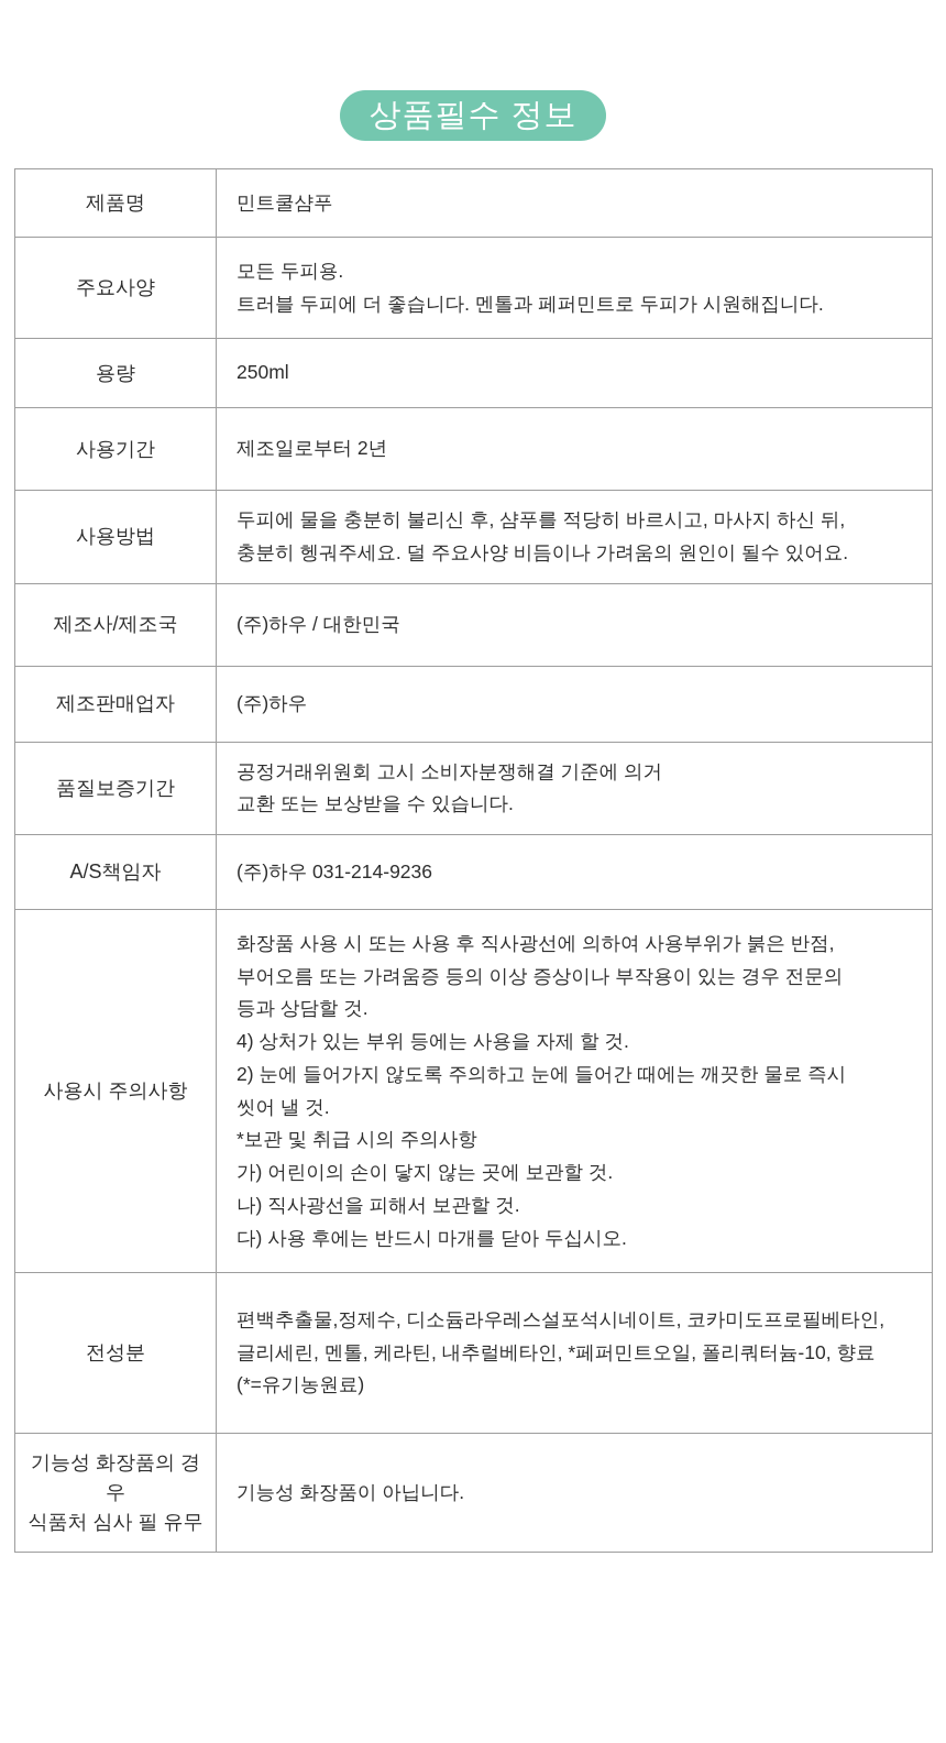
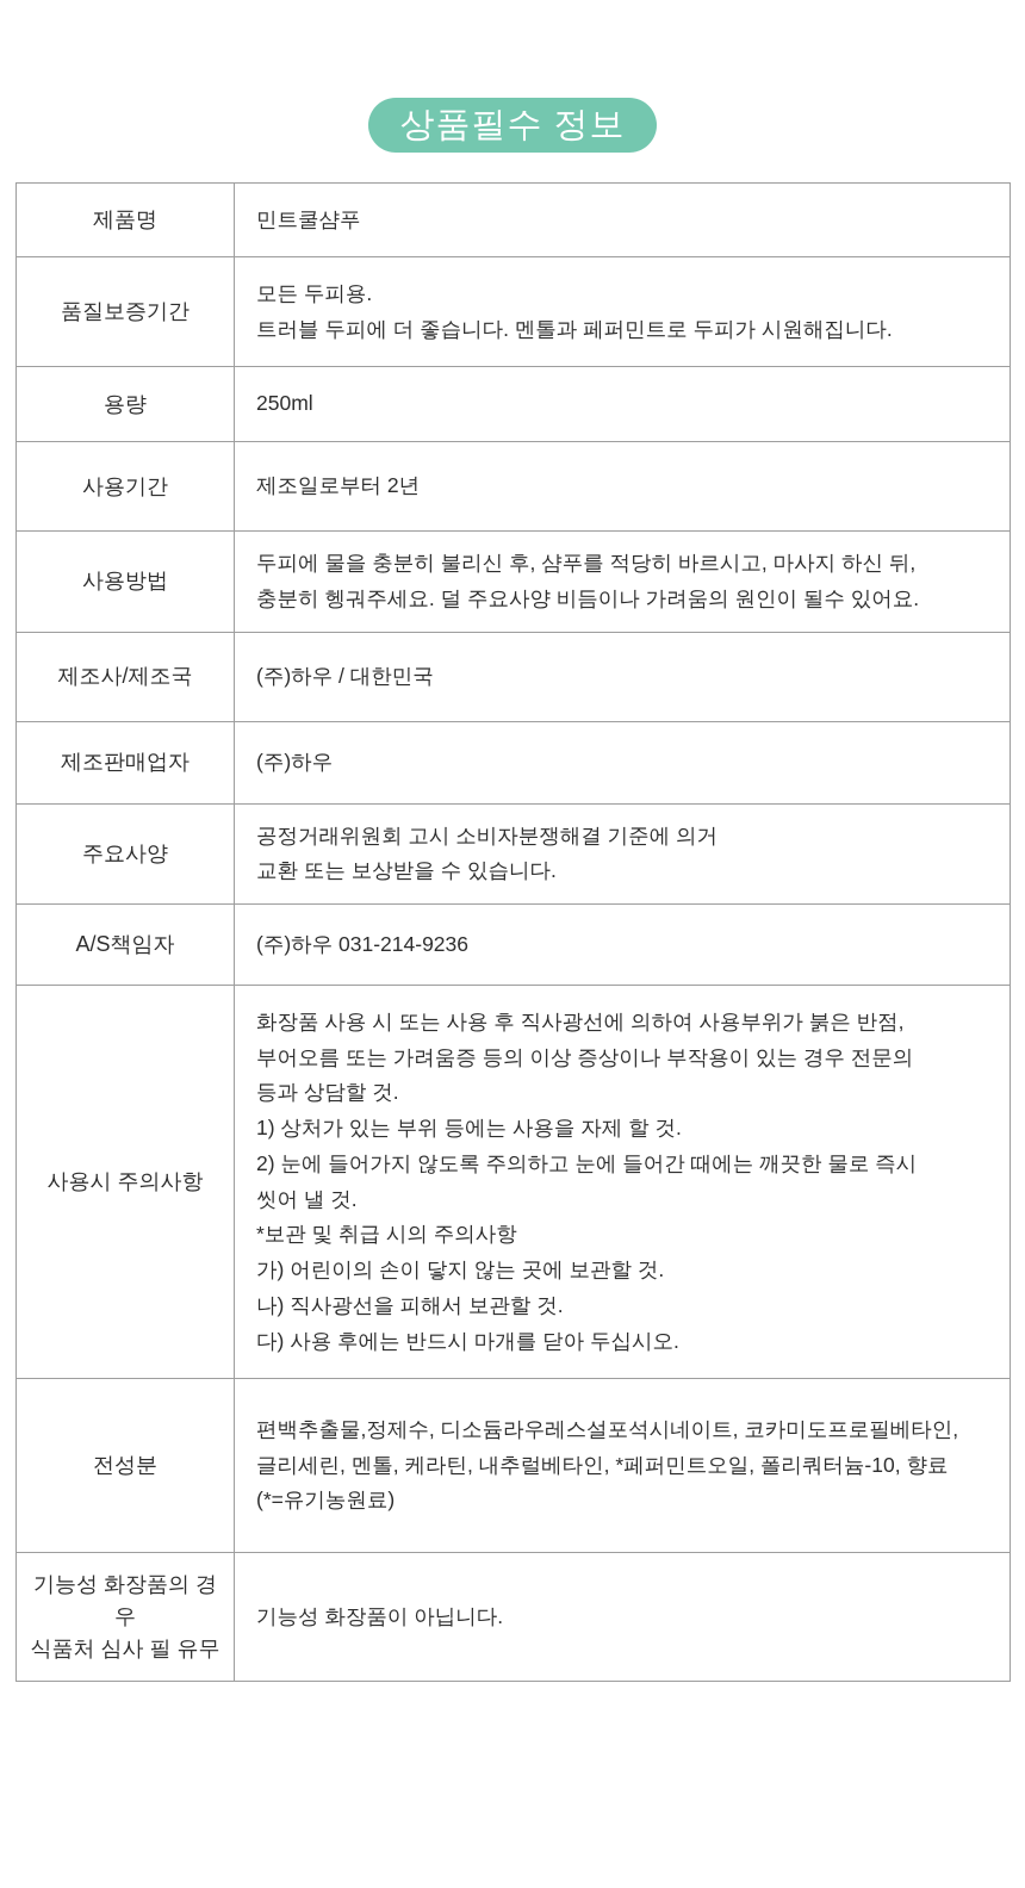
  상품필수 정보
  제품명	민트쿨샴푸
- 주요사양	모든 두피용. 트러블 두피에 더 좋습니다. 멘톨과 페퍼민트로 두피가 시원해집니다.
+ 품질보증기간	모든 두피용. 트러블 두피에 더 좋습니다. 멘톨과 페퍼민트로 두피가 시원해집니다.
  용량	250ml
  사용기간	제조일로부터 2년
  사용방법	두피에 물을 충분히 불리신 후, 샴푸를 적당히 바르시고, 마사지 하신 뒤, 충분히 헹궈주세요. 덜 주요사양 비듬이나 가려움의 원인이 될수 있어요.
  제조사/제조국	(주)하우 / 대한민국
  제조판매업자	(주)하우
- 품질보증기간	공정거래위원회 고시 소비자분쟁해결 기준에 의거 교환 또는 보상받을 수 있습니다.
+ 주요사양	공정거래위원회 고시 소비자분쟁해결 기준에 의거 교환 또는 보상받을 수 있습니다.
  A/S책임자	(주)하우 031-214-9236
- 사용시 주의사항	화장품 사용 시 또는 사용 후 직사광선에 의하여 사용부위가 붉은 반점, 부어오름 또는 가려움증 등의 이상 증상이나 부작용이 있는 경우 전문의 등과 상담할 것. 4) 상처가 있는 부위 등에는 사용을 자제 할 것. 2) 눈에 들어가지 않도록 주의하고 눈에 들어간 때에는 깨끗한 물로 즉시 씻어 낼 것. *보관 및 취급 시의 주의사항 가) 어린이의 손이 닿지 않는 곳에 보관할 것. 나) 직사광선을 피해서 보관할 것. 다) 사용 후에는 반드시 마개를 닫아 두십시오.
+ 사용시 주의사항	화장품 사용 시 또는 사용 후 직사광선에 의하여 사용부위가 붉은 반점, 부어오름 또는 가려움증 등의 이상 증상이나 부작용이 있는 경우 전문의 등과 상담할 것. 1) 상처가 있는 부위 등에는 사용을 자제 할 것. 2) 눈에 들어가지 않도록 주의하고 눈에 들어간 때에는 깨끗한 물로 즉시 씻어 낼 것. *보관 및 취급 시의 주의사항 가) 어린이의 손이 닿지 않는 곳에 보관할 것. 나) 직사광선을 피해서 보관할 것. 다) 사용 후에는 반드시 마개를 닫아 두십시오.
  전성분	편백추출물,정제수, 디소듐라우레스설포석시네이트, 코카미도프로필베타인, 글리세린, 멘톨, 케라틴, 내추럴베타인, *페퍼민트오일, 폴리쿼터늄-10, 향료 (*=유기농원료)
  기능성 화장품의 경우 식품처 심사 필 유무	기능성 화장품이 아닙니다.
